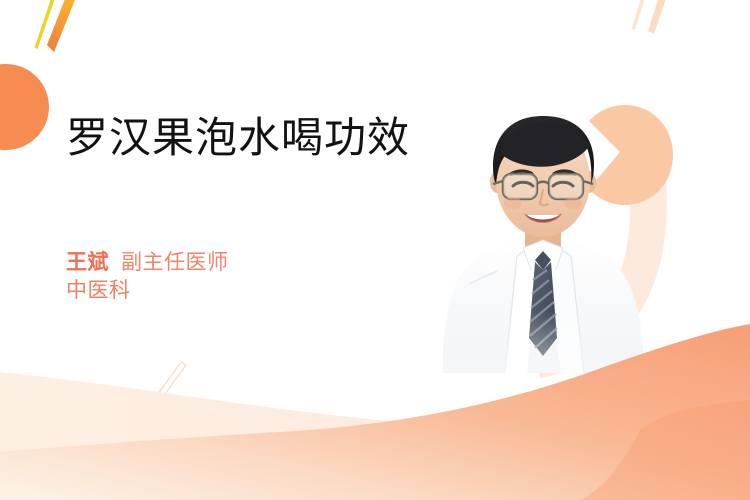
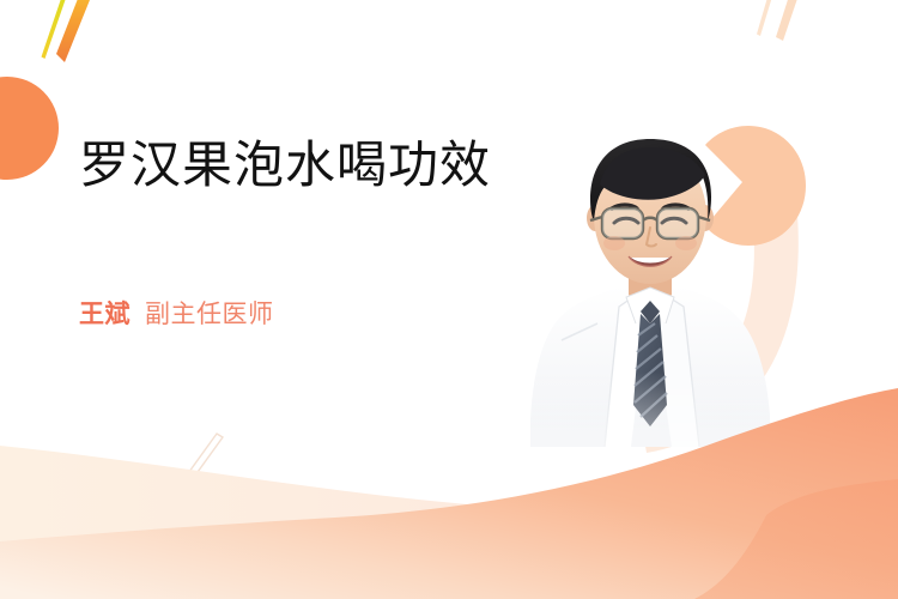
  罗汉果泡水喝功效
  王斌 副主任医师
- 中医科
